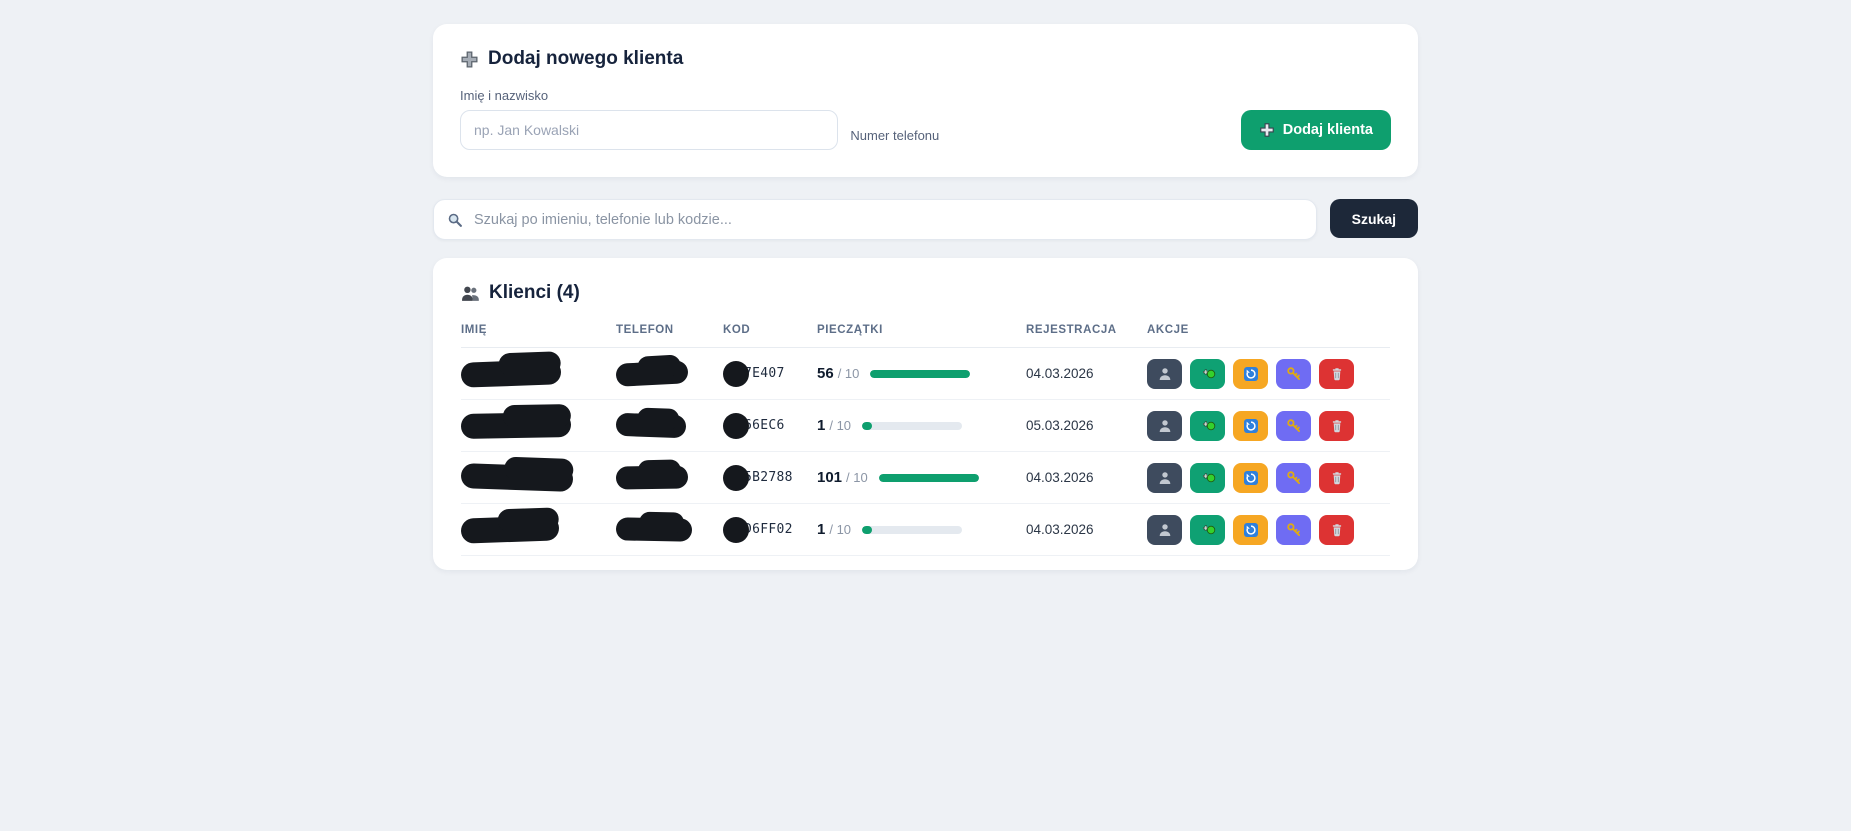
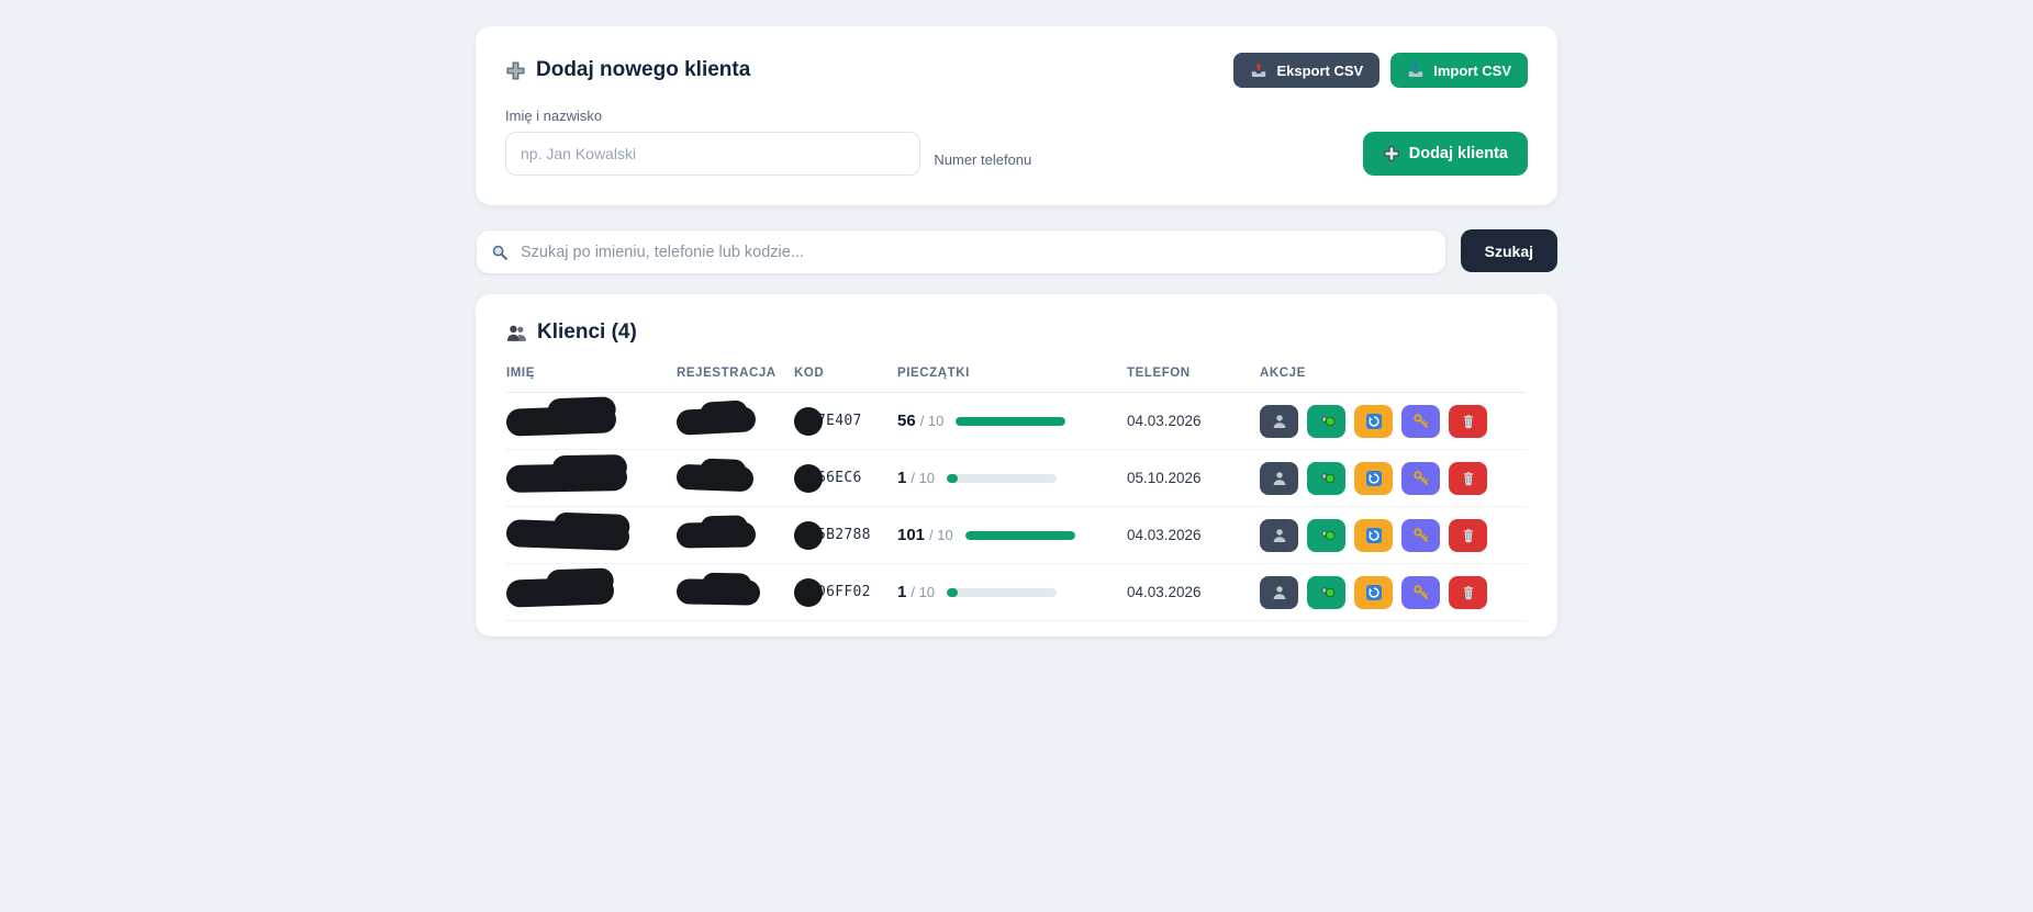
  Dodaj nowego klienta
+ Eksport CSV
+ Import CSV
  Imię i nazwisko
  np. Jan Kowalski
  Numer telefonu
  Dodaj klienta
  Szukaj po imieniu, telefonie lub kodzie...
  Szukaj
  Klienci (4)
  IMIĘ
- TELEFON
+ REJESTRACJA
  KOD
  PIECZĄTKI
- REJESTRACJA
+ TELEFON
  AKCJE
  E407
  56
  / 10
  04.03.2026
  6EC6
  1
  / 10
- 05.03.2026
+ 05.10.2026
  B2788
  101
  / 10
  04.03.2026
  6FF02
  1
  / 10
  04.03.2026
